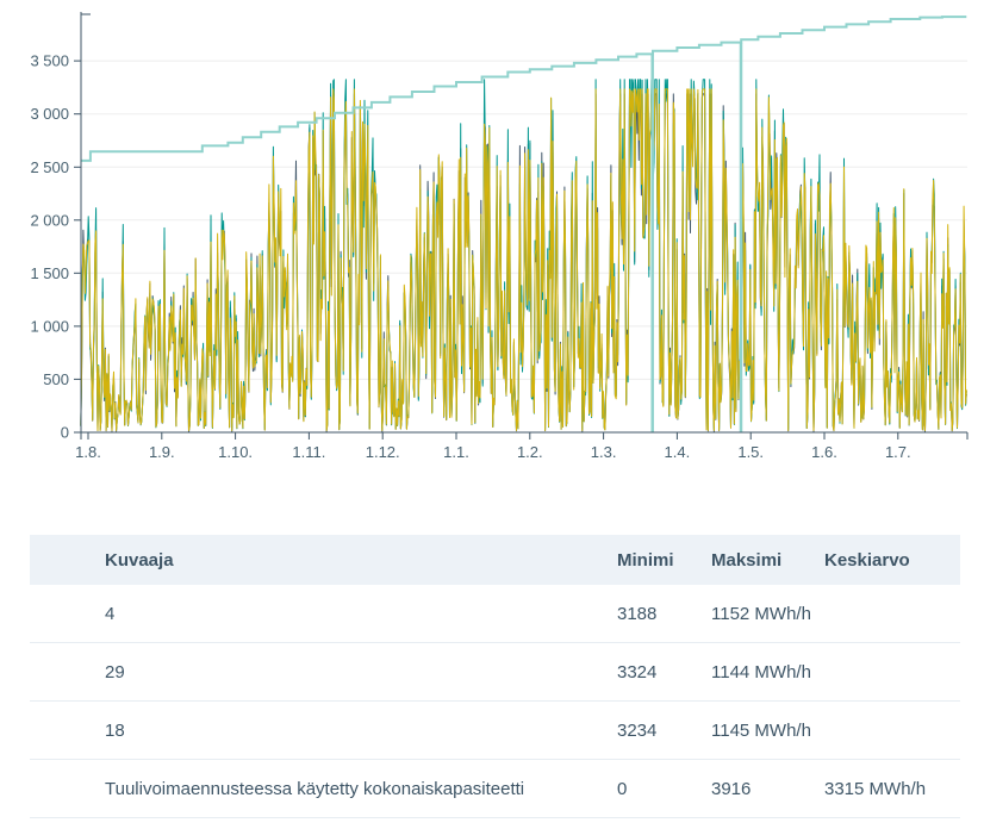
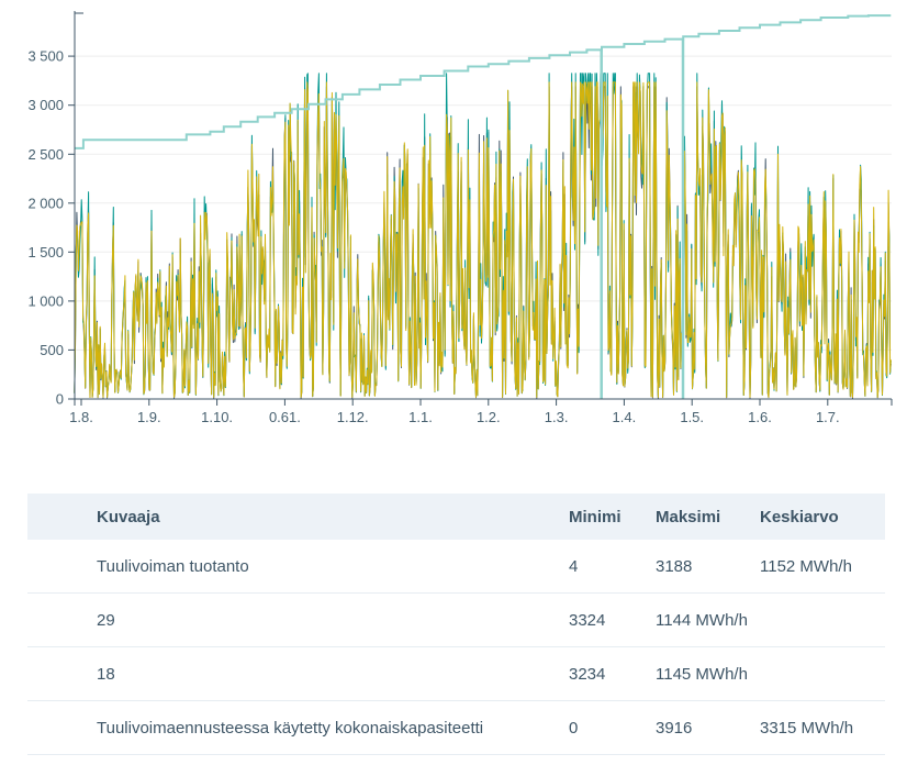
  0
  500
  1 000
  1 500
  2 000
  2 500
  3 000
  3 500
  1.8.
  1.9.
  1.10.
- 1.11.
+ 0.61.
  1.12.
  1.1.
  1.2.
  1.3.
  1.4.
  1.5.
  1.6.
  1.7.
  Kuvaaja
  Minimi
  Maksimi
  Keskiarvo
+ Tuulivoiman tuotanto
  4
  3188
  1152 MWh/h
  29
  3324
  1144 MWh/h
  18
  3234
  1145 MWh/h
  Tuulivoimaennusteessa käytetty kokonaiskapasiteetti
  0
  3916
  3315 MWh/h
